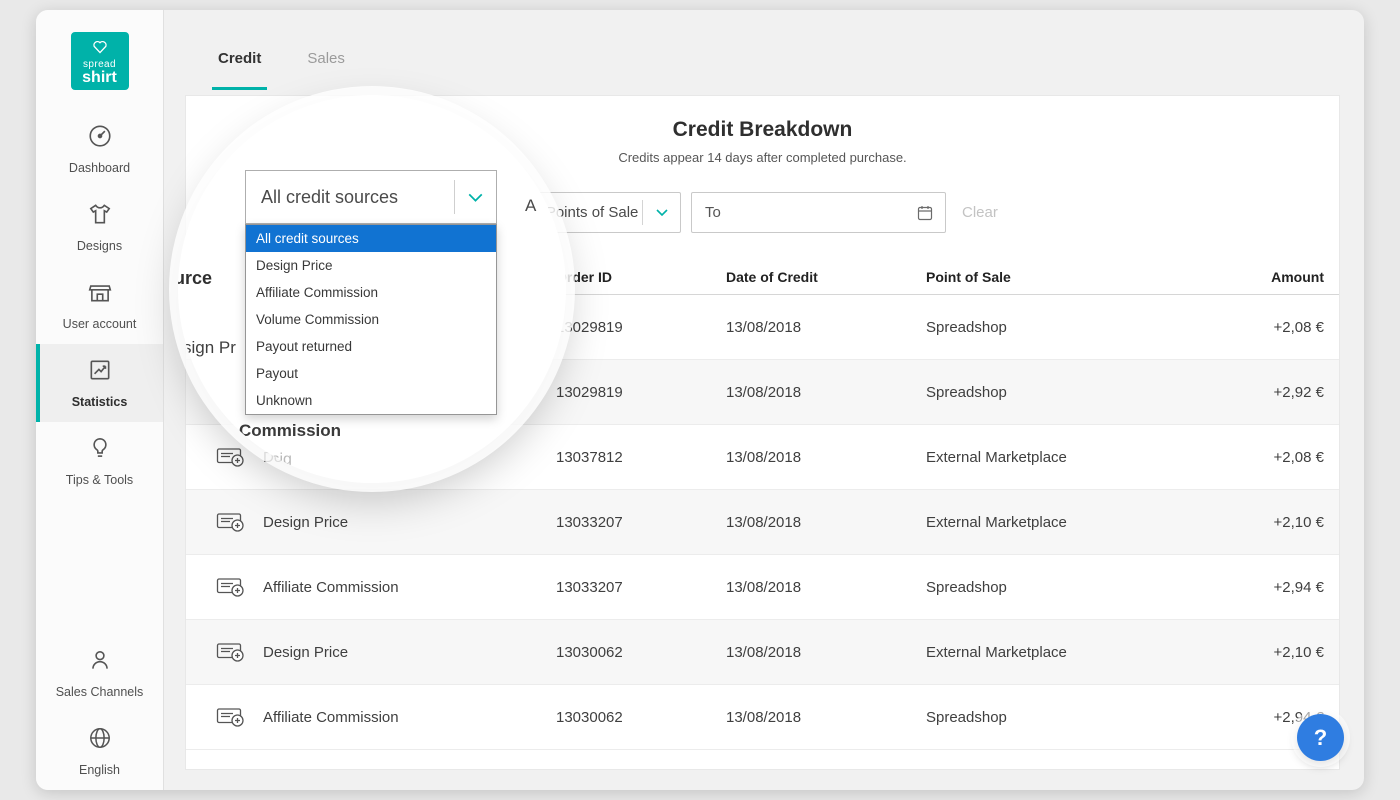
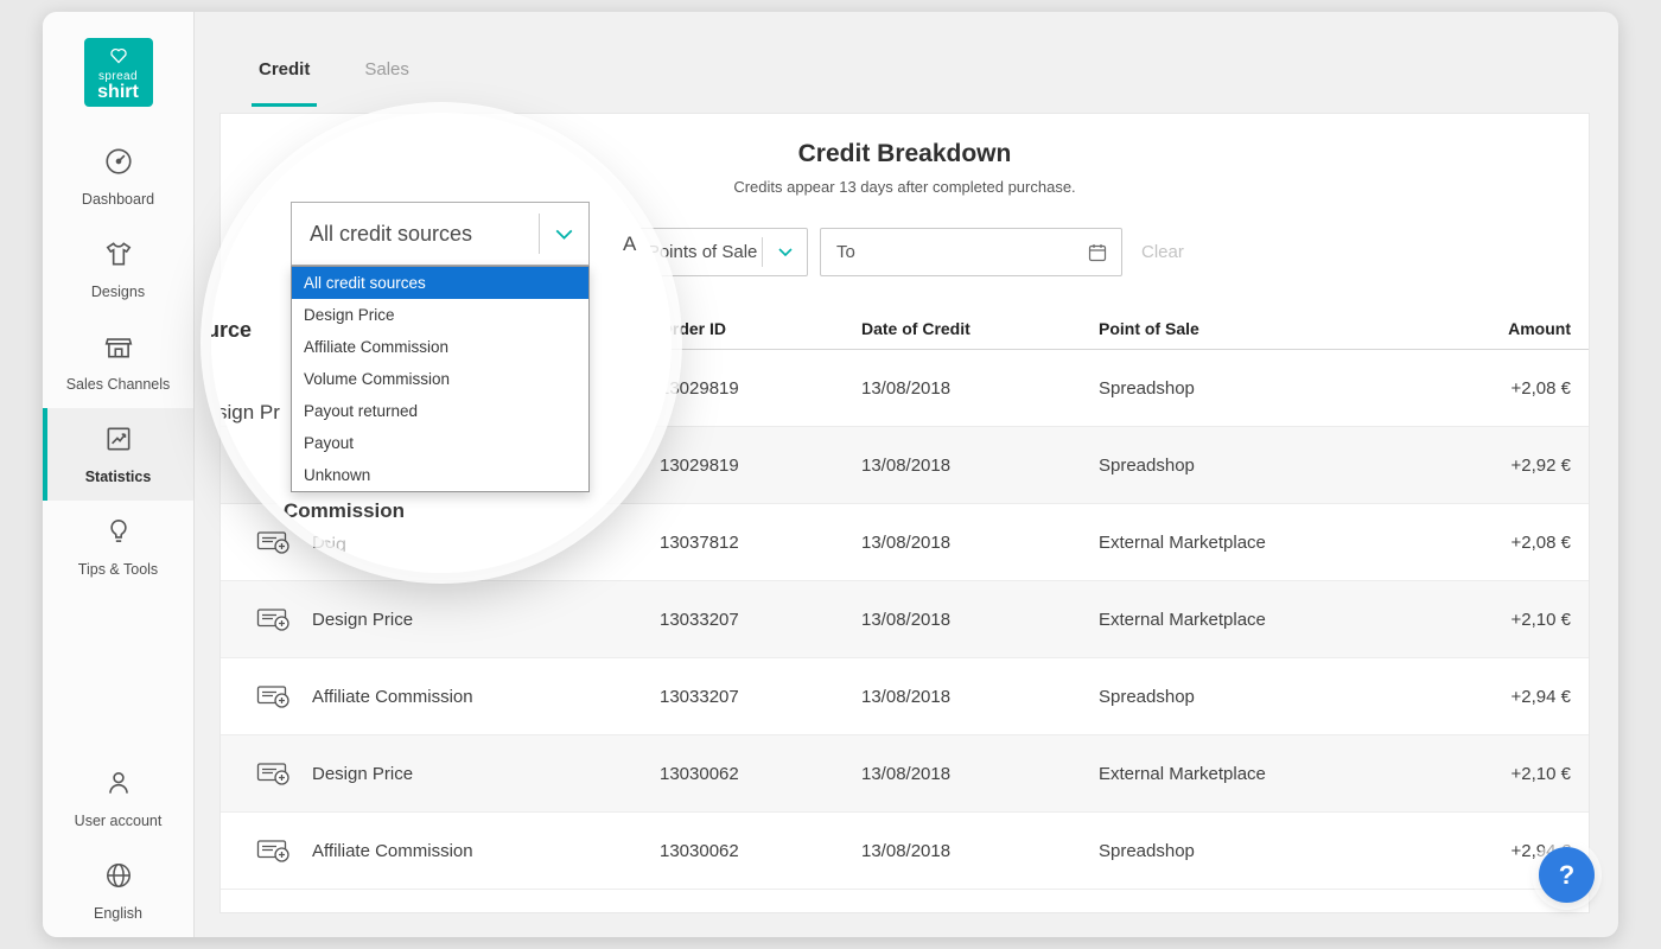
  spread
  shirt
  Dashboard
  Designs
- User account
+ Sales Channels
  Statistics
  Tips & Tools
- Sales Channels
+ User account
  English
  Credit
  Sales
  Credit Breakdown
- Credits appear 14 days after completed purchase.
+ Credits appear 13 days after completed purchase.
  Points of Sale
  To
  Clear
  rder ID
  Date of Credit
  Point of Sale
  Amount
  3029819
  13/08/2018
  Spreadshop
  +2,08 €
  13029819
  13/08/2018
  Spreadshop
  +2,92 €
  13037812
  13/08/2018
  External Marketplace
  +2,08 €
  Design Price
  13033207
  13/08/2018
  External Marketplace
  +2,10 €
  Affiliate Commission
  13033207
  13/08/2018
  Spreadshop
  +2,94 €
  Design Price
  13030062
  13/08/2018
  External Marketplace
  +2,10 €
  Affiliate Commission
  13030062
  13/08/2018
  Spreadshop
  urce
  sign Pr
  Commission
  Desig
  A
  All credit sources
  All credit sources
  Design Price
  Affiliate Commission
  Volume Commission
  Payout returned
  Payout
  Unknown
  ?
